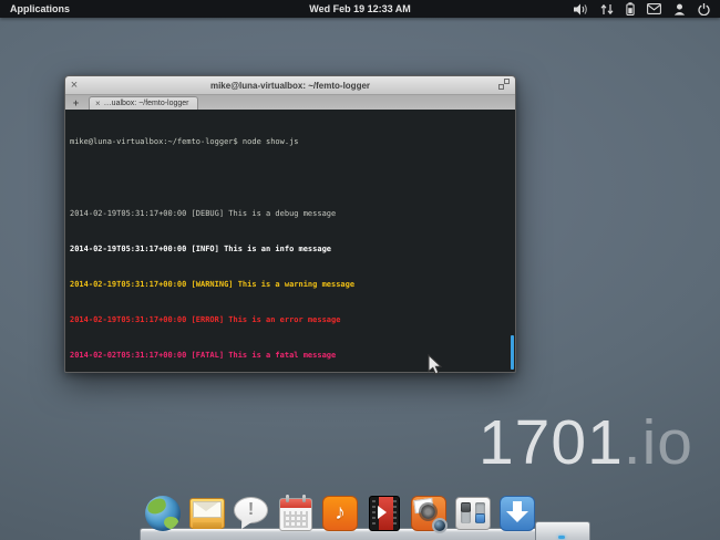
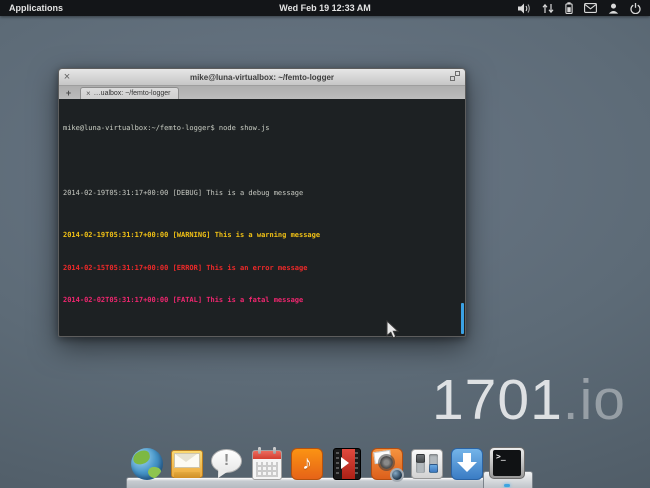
  Applications
  Wed Feb 19 12:33 AM
  ×
  mike@luna-virtualbox: ~/femto-logger
  +
  ×
  mike@luna-virtualbox:~/femto-logger$ node show.js
  2014-02-19T05:31:17+00:00 [DEBUG] This is a debug message
- 2014-02-19T05:31:17+00:00 [INFO] This is an info message
  2014-02-19T05:31:17+00:00 [WARNING] This is a warning message
- 2014-02-19T05:31:17+00:00 [ERROR] This is an error message
+ 2014-02-15T05:31:17+00:00 [ERROR] This is an error message
  2014-02-02T05:31:17+00:00 [FATAL] This is a fatal message
  1701.io
  !
  ♪
+ >_
